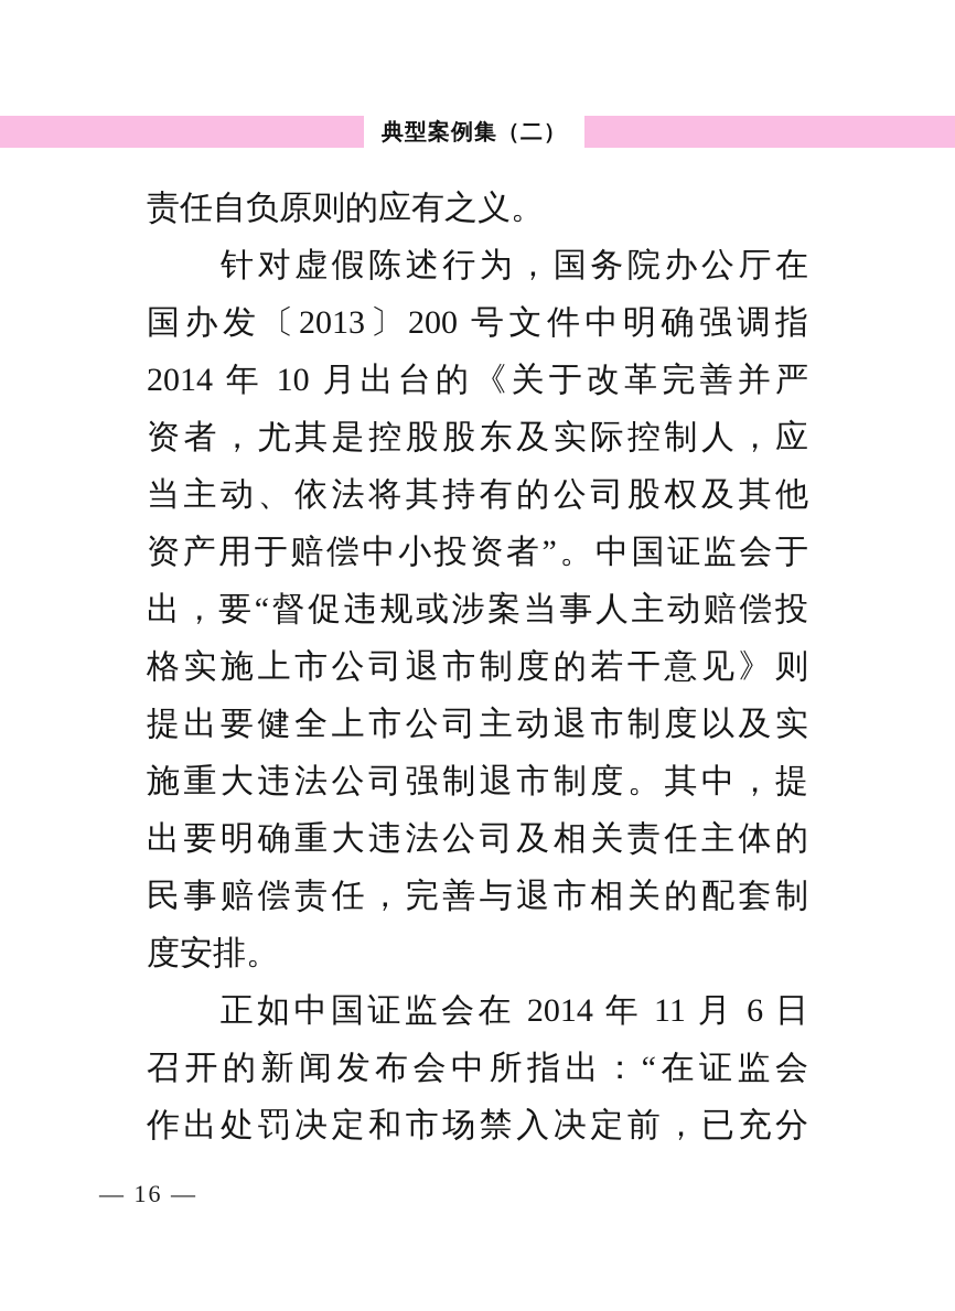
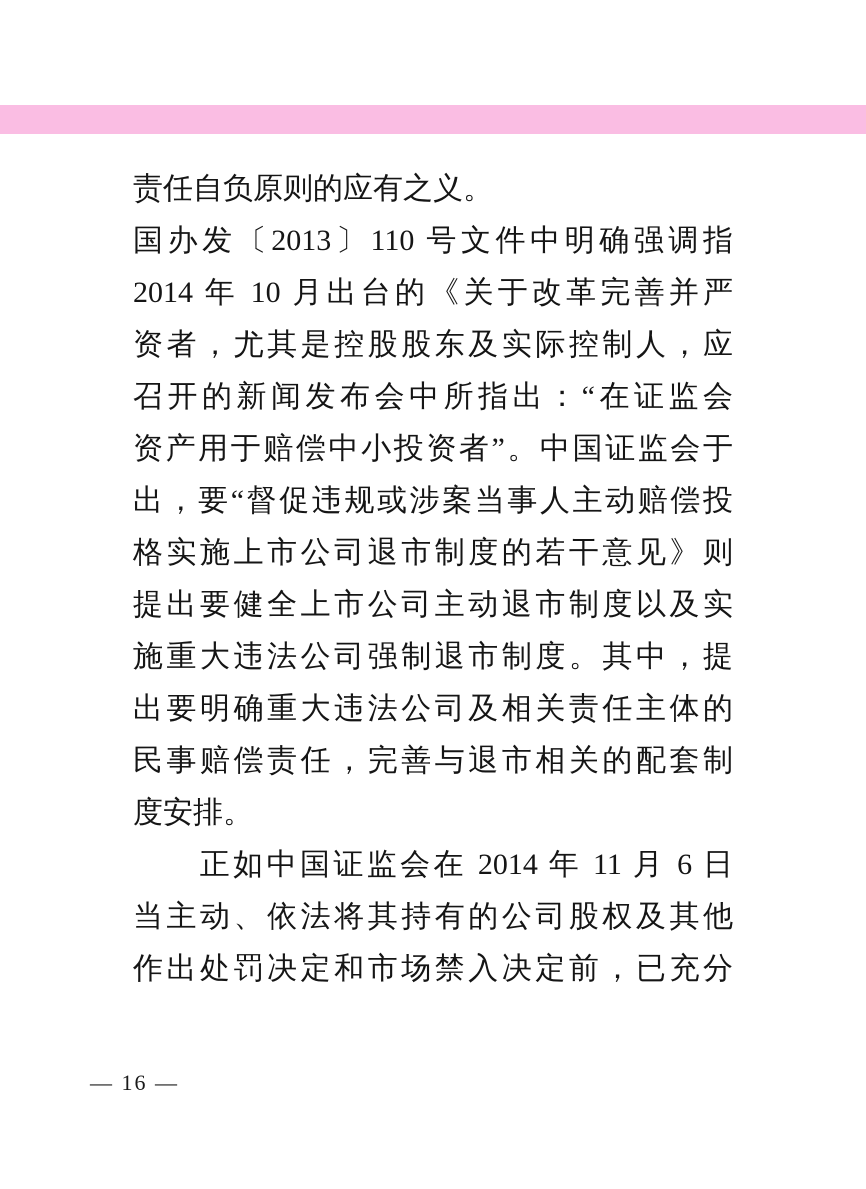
- 典型案例集（二）
  责任自负原则的应有之义。
- 针对虚假陈述行为，国务院办公厅在
- 国办发〔2013〕200 号文件中明确强调指
+ 国办发〔2013〕110 号文件中明确强调指
  2014 年 10 月出台的《关于改革完善并严
  资者，尤其是控股股东及实际控制人，应
- 当主动、依法将其持有的公司股权及其他
+ 召开的新闻发布会中所指出：“在证监会
  资产用于赔偿中小投资者”。中国证监会于
  出，要“督促违规或涉案当事人主动赔偿投
  格实施上市公司退市制度的若干意见》则
  提出要健全上市公司主动退市制度以及实
  施重大违法公司强制退市制度。其中，提
  出要明确重大违法公司及相关责任主体的
  民事赔偿责任，完善与退市相关的配套制
  度安排。
  正如中国证监会在 2014 年 11 月 6 日
- 召开的新闻发布会中所指出：“在证监会
+ 当主动、依法将其持有的公司股权及其他
  作出处罚决定和市场禁入决定前，已充分
  — 16 —
